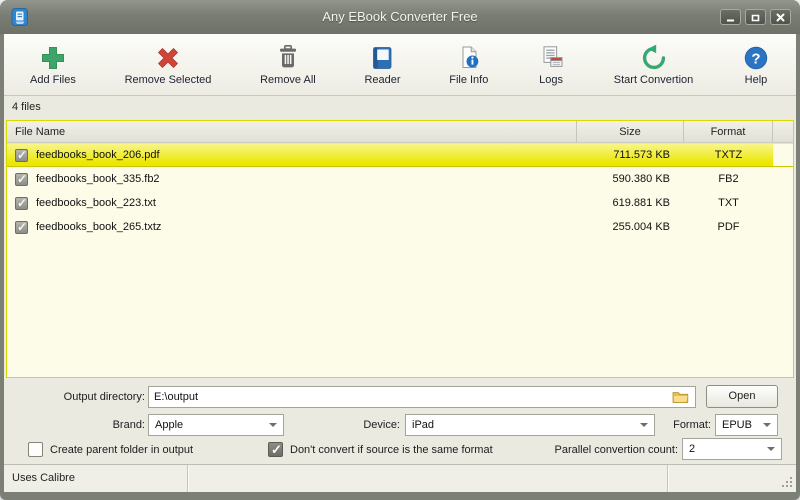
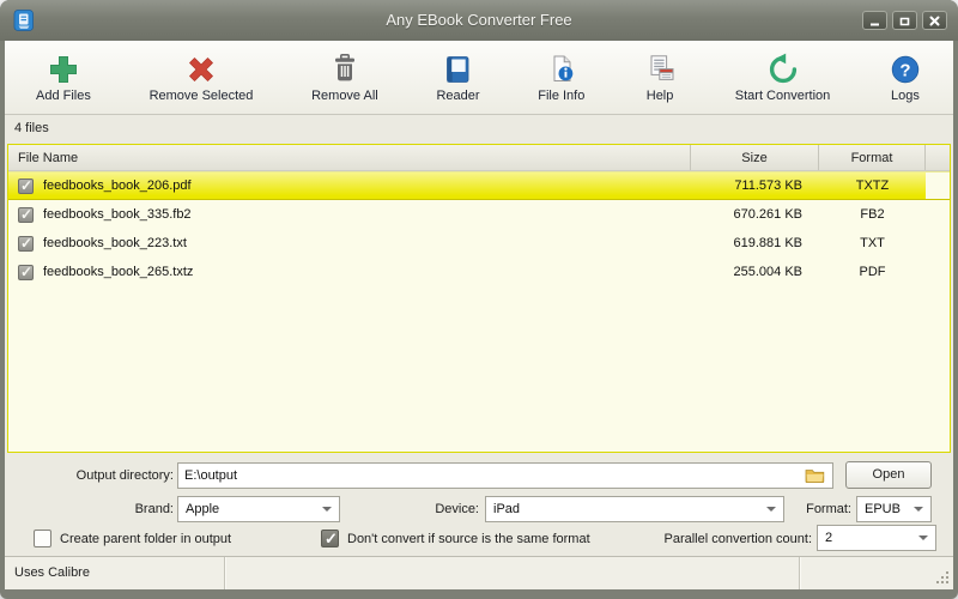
  Any EBook Converter Free
  Add Files
  Remove Selected
  Remove All
  Reader
  File Info
- Logs
+ Help
  Start Convertion
  ?
- Help
+ Logs
  4 files
  File Name
  Size
  Format
  feedbooks_book_206.pdf
  711.573 KB
  TXTZ
  feedbooks_book_335.fb2
- 590.380 KB
+ 670.261 KB
  FB2
  feedbooks_book_223.txt
  619.881 KB
  TXT
  feedbooks_book_265.txtz
  255.004 KB
  PDF
  Output directory:
  E:\output
  Open
  Brand:
  Apple
  Device:
  iPad
  Format:
  EPUB
  Create parent folder in output
  Don't convert if source is the same format
  Parallel convertion count:
  2
  Uses Calibre
